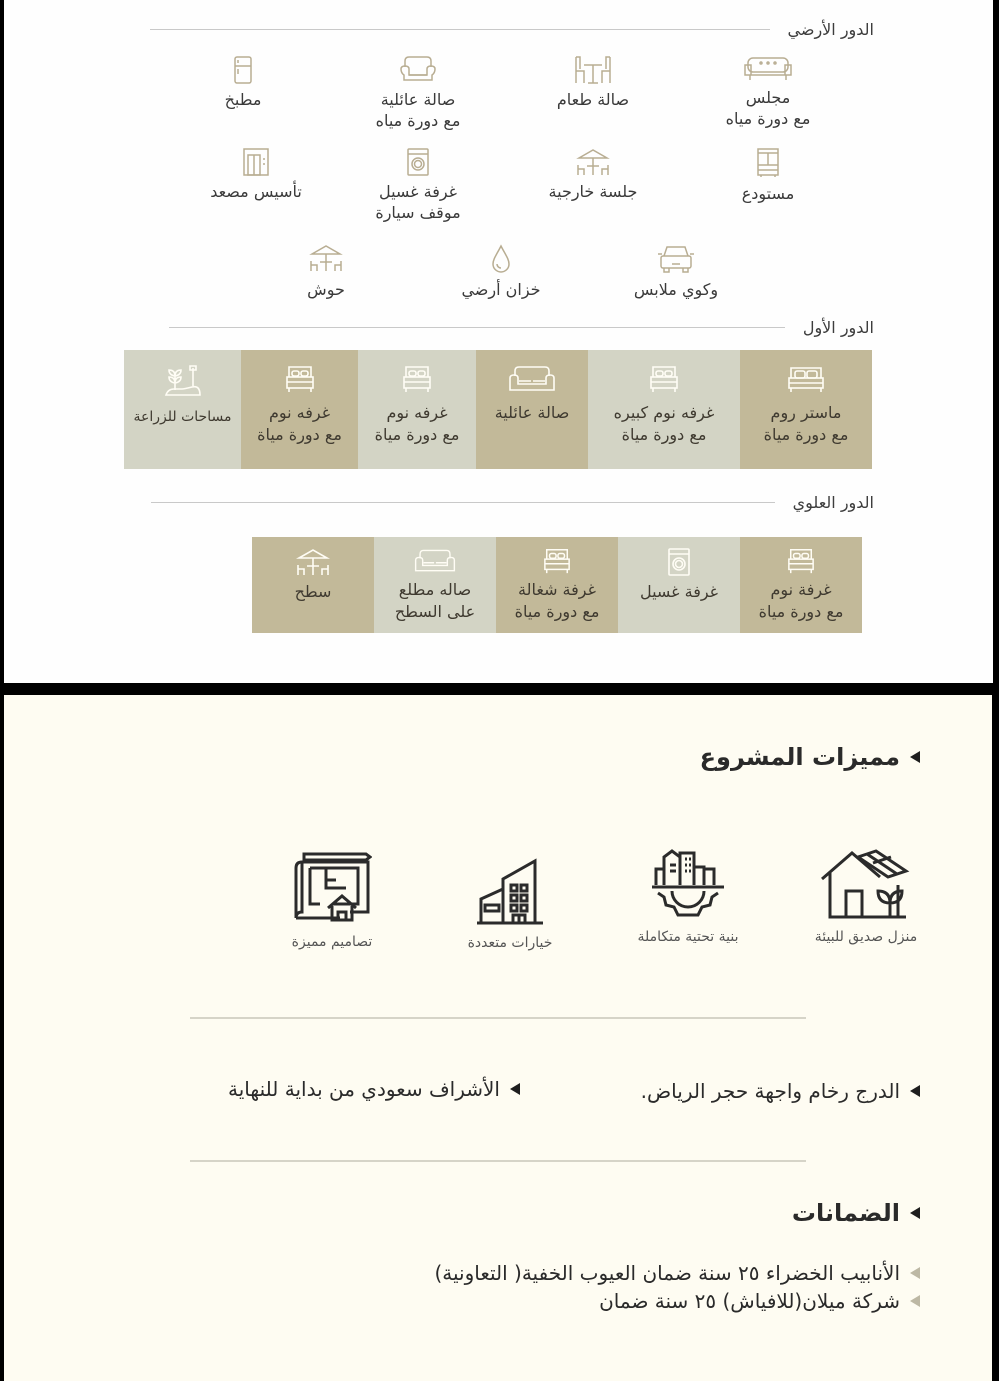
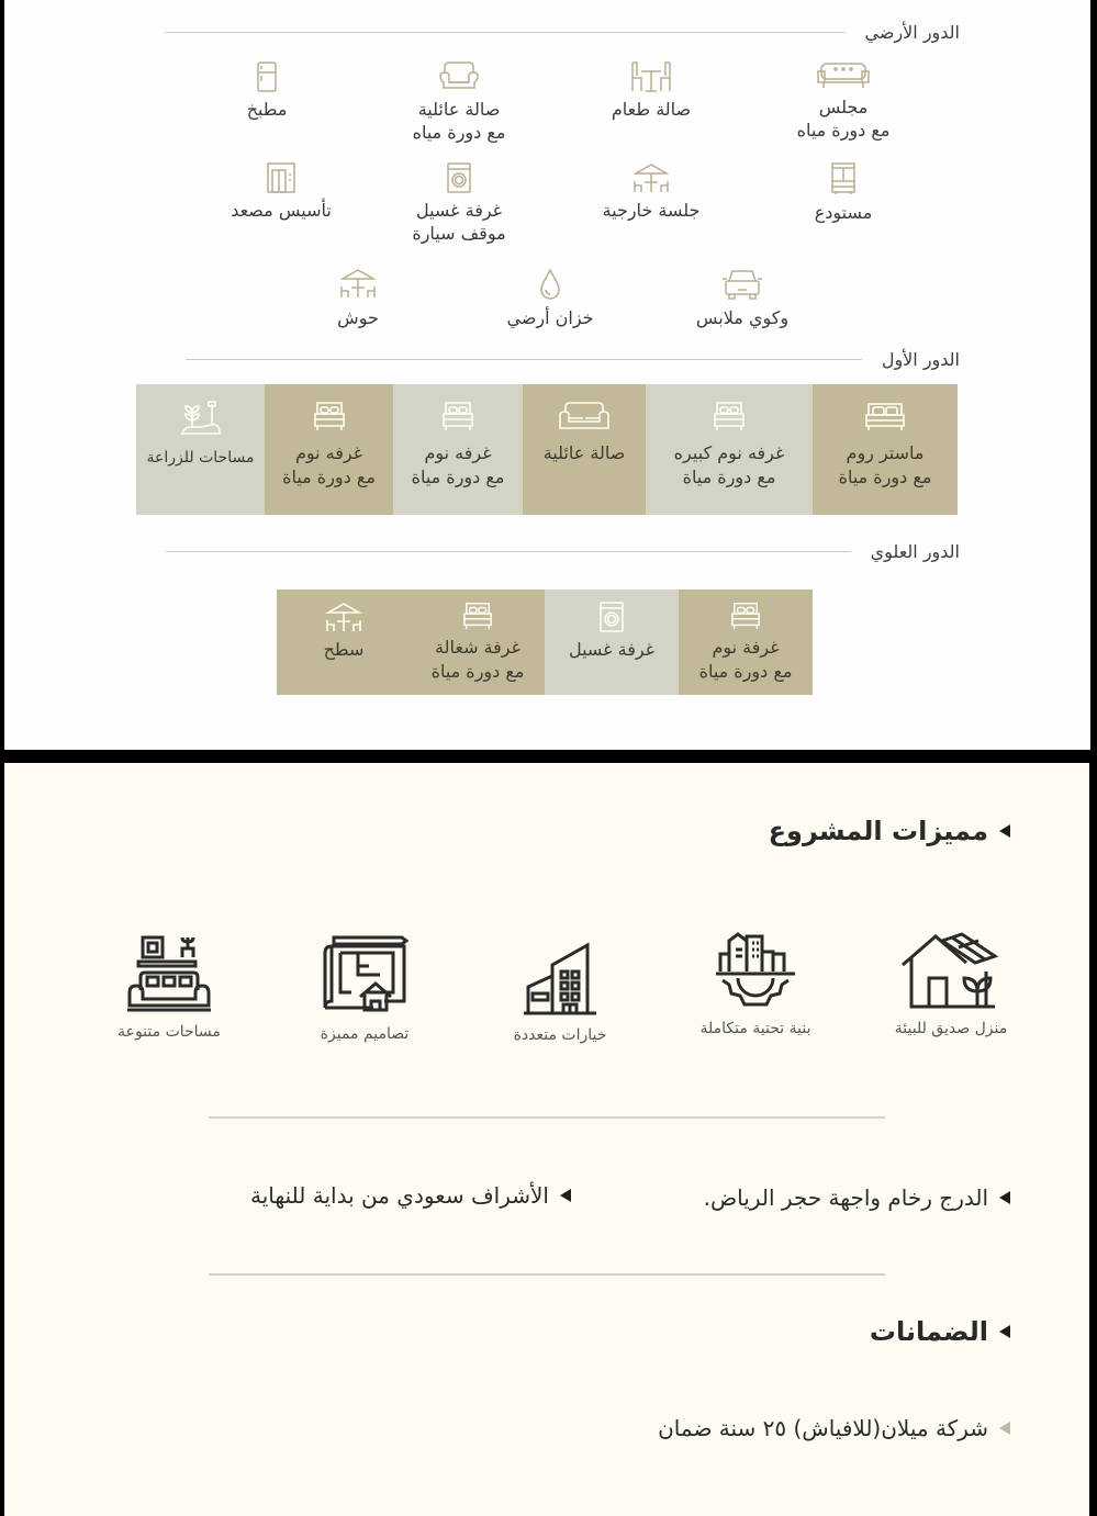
  الدور الأرضي
  مجلس
  مع دورة مياه
  صالة طعام
  صالة عائلية
  مع دورة مياه
  مطبخ
  مستودع
  جلسة خارجية
  غرفة غسيل
  موقف سيارة
  تأسيس مصعد
  وكوي ملابس
  خزان أرضي
  حوش
  الدور الأول
  ماستر روم
  مع دورة مياة
  غرفه نوم كبيره
  مع دورة مياة
  صالة عائلية
  غرفه نوم
  مع دورة مياة
  غرفه نوم
  مع دورة مياة
  مساحات للزراعة
  الدور العلوي
  غرفة نوم
  مع دورة مياة
  غرفة غسيل
  غرفة شغالة
  مع دورة مياة
- صاله مطلع
- على السطح
  سطح
  مميزات المشروع
  منزل صديق للبيئة
  بنية تحتية متكاملة
  خيارات متعددة
  تصاميم مميزة
+ مساحات متنوعة
  الدرج رخام واجهة حجر الرياض.
  الأشراف سعودي من بداية للنهاية
  الضمانات
- الأنابيب الخضراء ٢٥ سنة ضمان العيوب الخفية( التعاونية)
  شركة ميلان(للافياش) ٢٥ سنة ضمان
